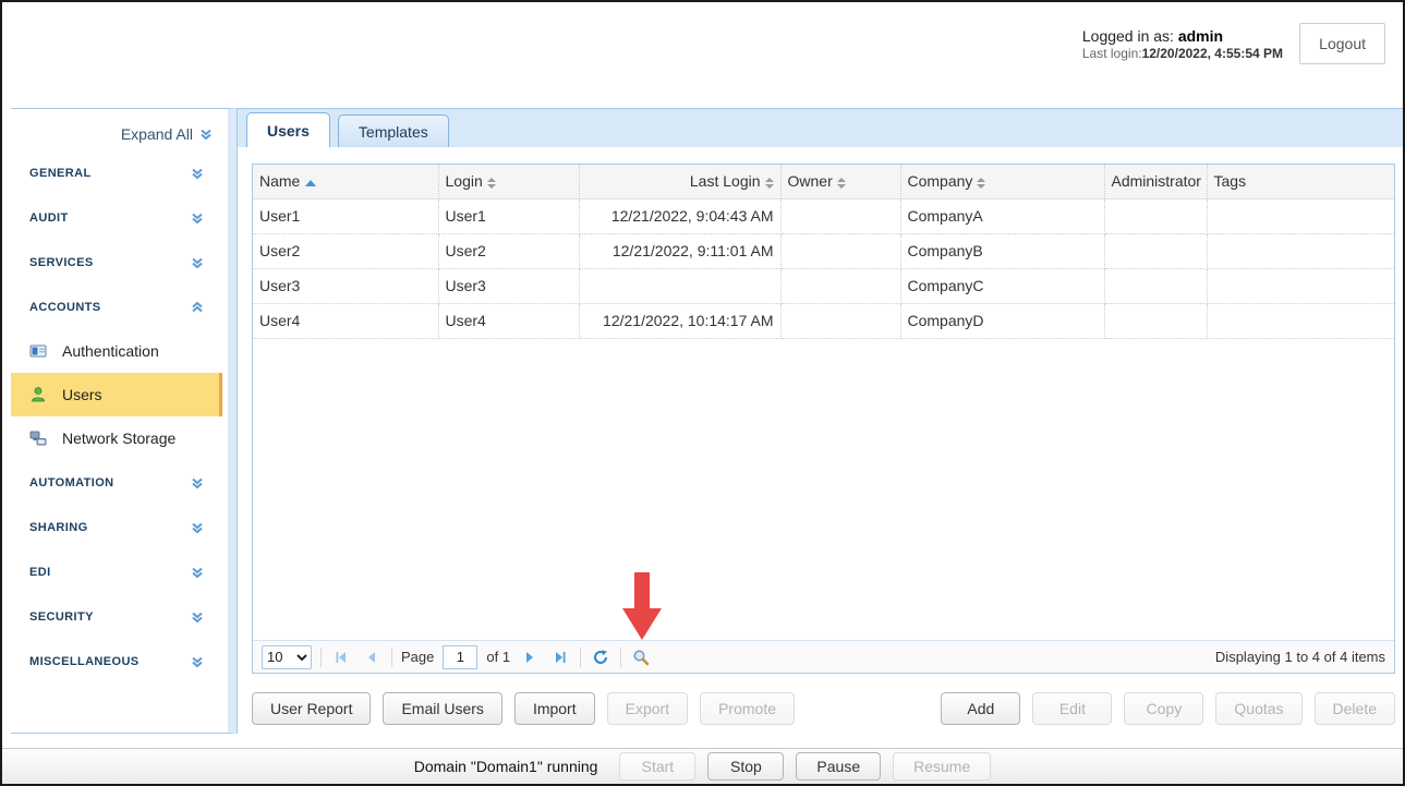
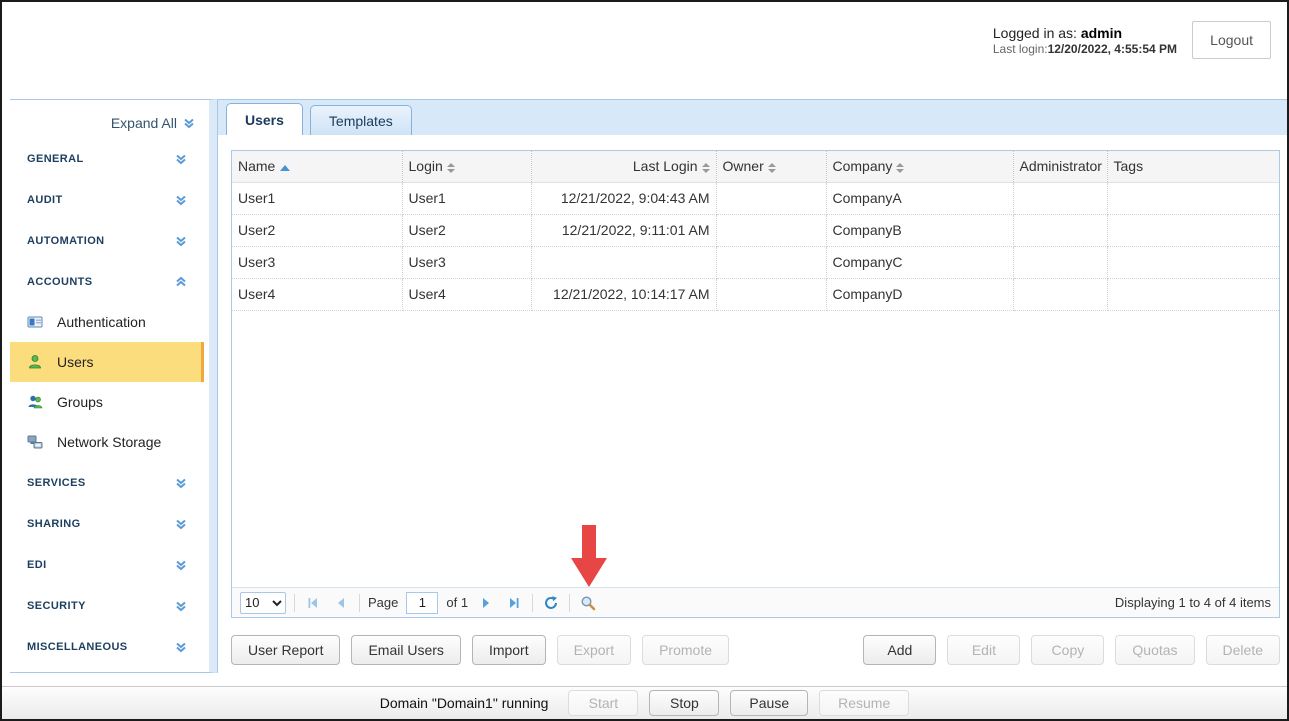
  Logged in as: admin
  Last login:12/20/2022, 4:55:54 PM
  Logout
  Expand All
  GENERAL
  AUDIT
- SERVICES
+ AUTOMATION
  ACCOUNTS
  Authentication
  Users
+ Groups
  Network Storage
- AUTOMATION
+ SERVICES
  SHARING
  EDI
  SECURITY
  MISCELLANEOUS
  Users
  Templates
  Name	Login	Last Login	Owner	Company	Administrator	Tags
  User1	User1	12/21/2022, 9:04:43 AM		CompanyA
  User2	User2	12/21/2022, 9:11:01 AM		CompanyB
  User3	User3			CompanyC
  User4	User4	12/21/2022, 10:14:17 AM		CompanyD
  10
  Page
  1
  of 1
  Displaying 1 to 4 of 4 items
  User Report
  Email Users
  Import
  Export
  Promote
  Add
  Edit
  Copy
  Quotas
  Delete
  Domain "Domain1" running
  Start
  Stop
  Pause
  Resume
